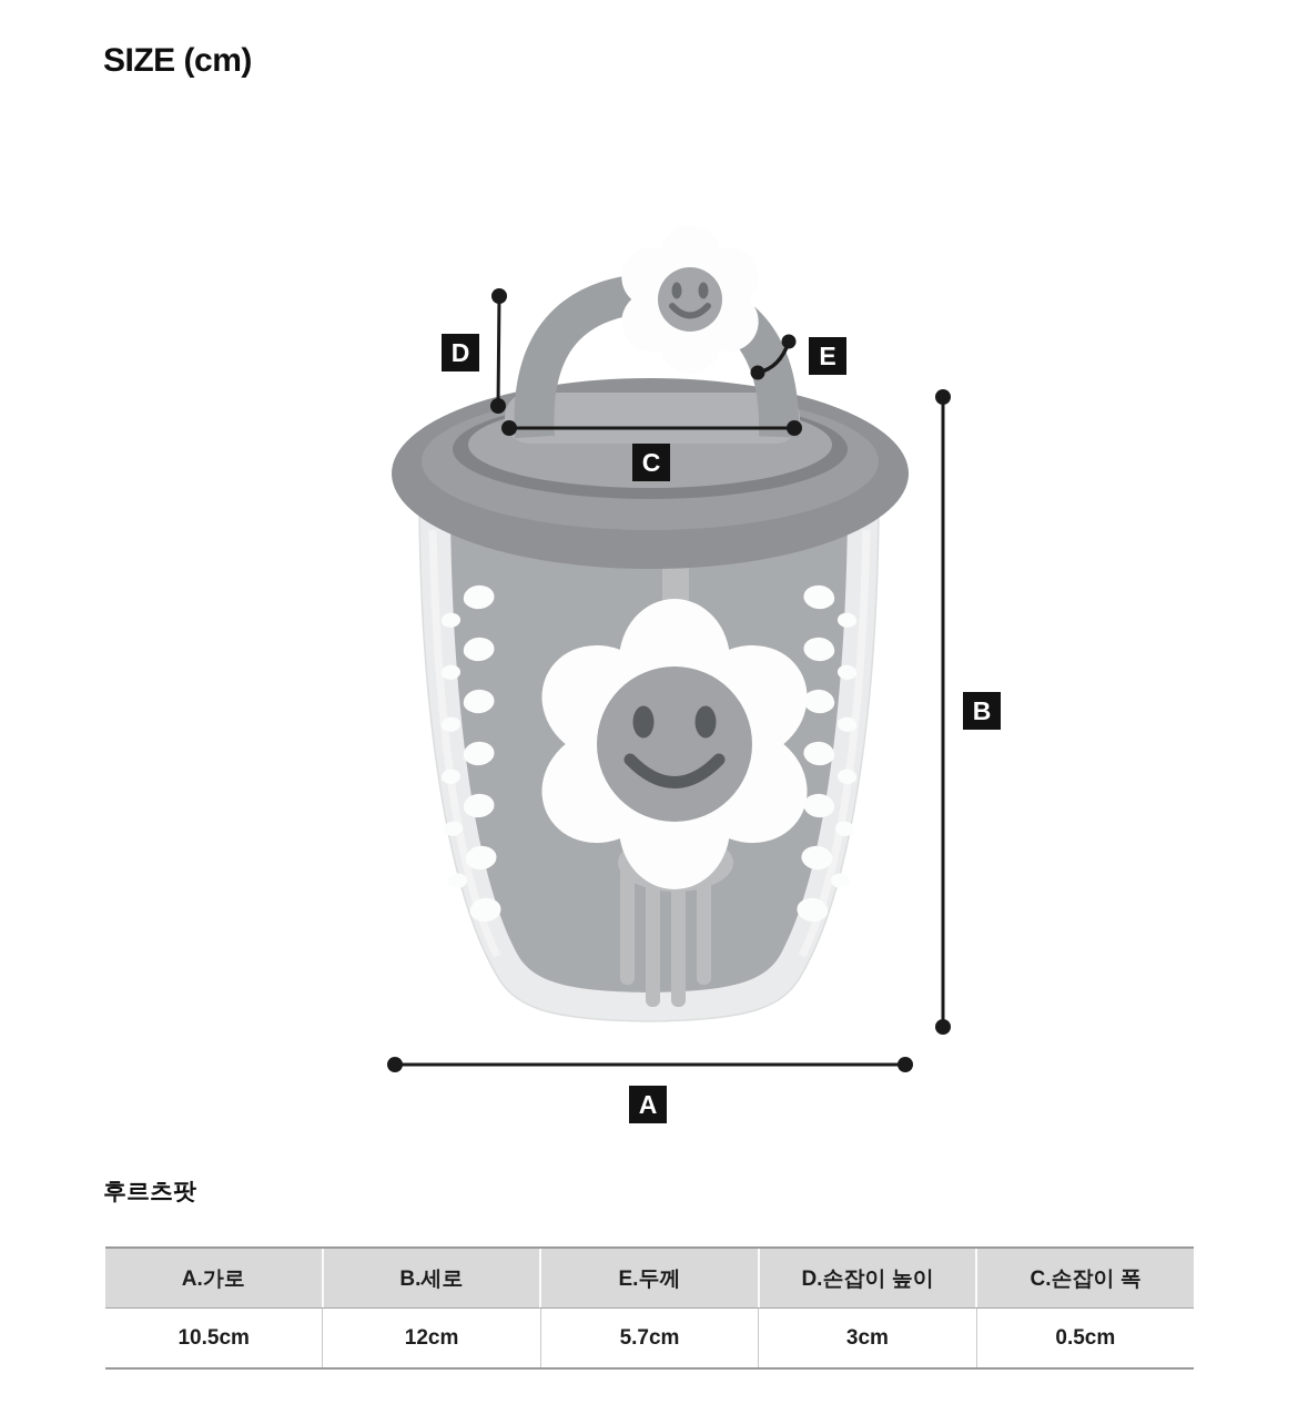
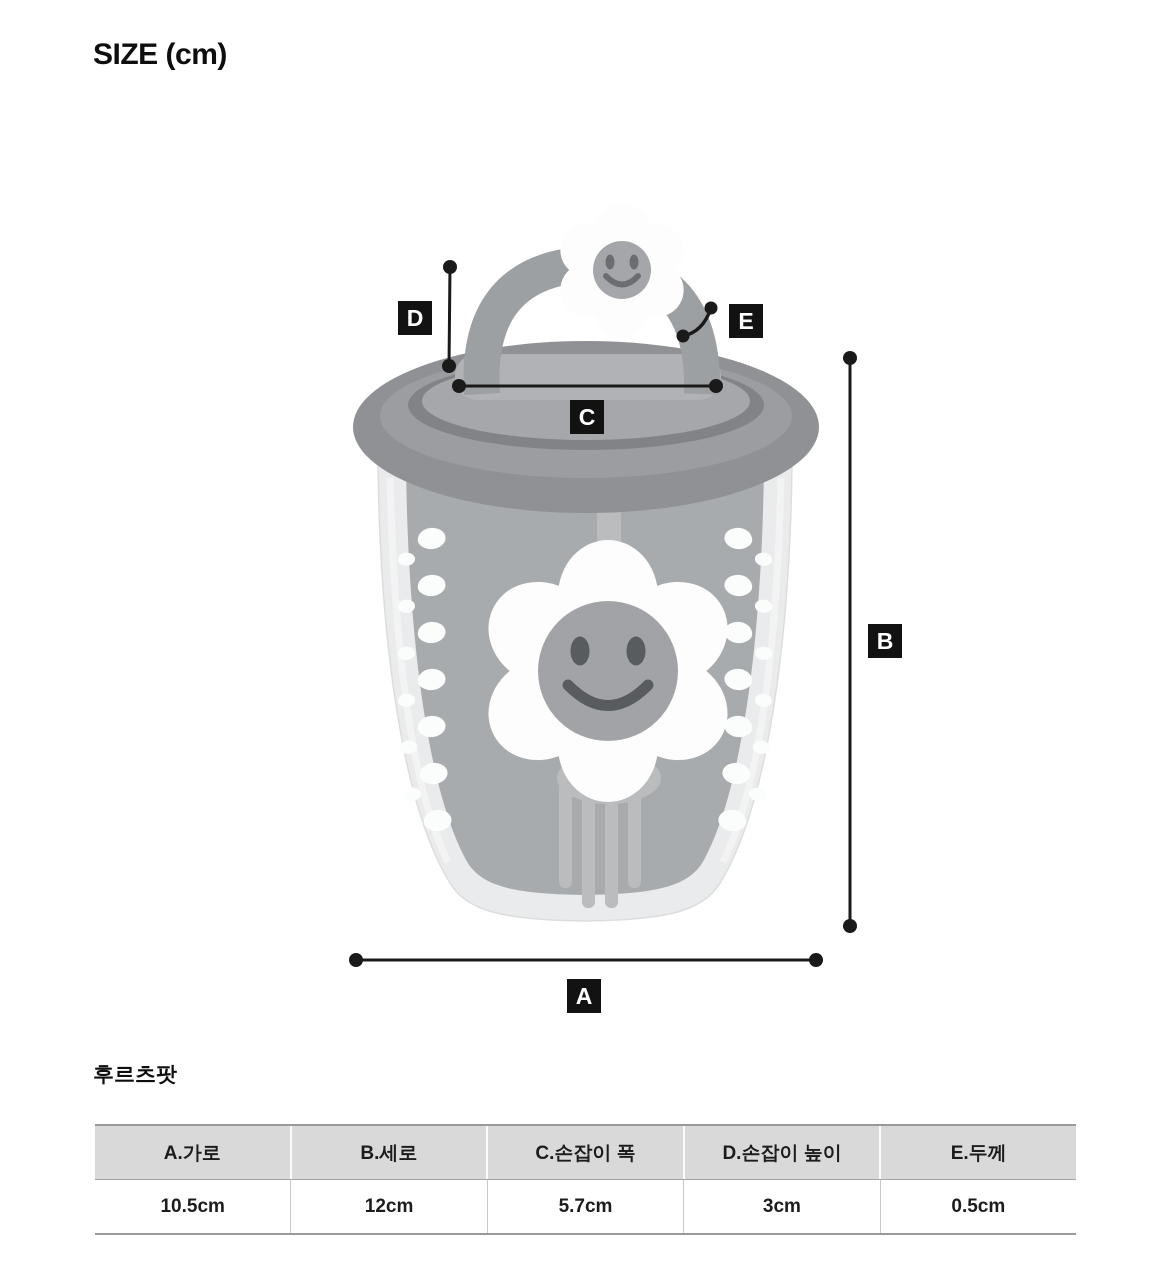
  SIZE (cm)
  A
  B
  C
  D
  E
  후르츠팟
  A.가로
  B.세로
- E.두께
+ C.손잡이 폭
  D.손잡이 높이
- C.손잡이 폭
+ E.두께
  10.5cm
  12cm
  5.7cm
  3cm
  0.5cm
